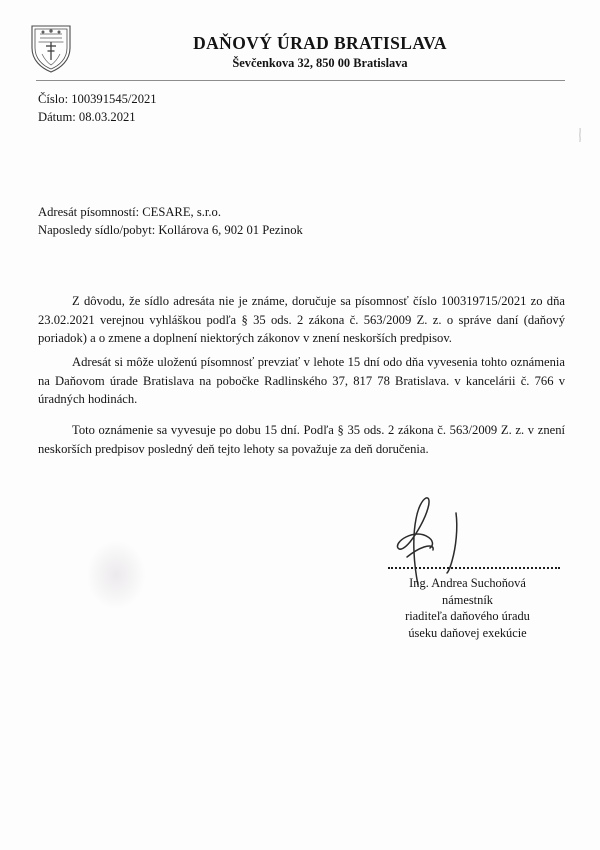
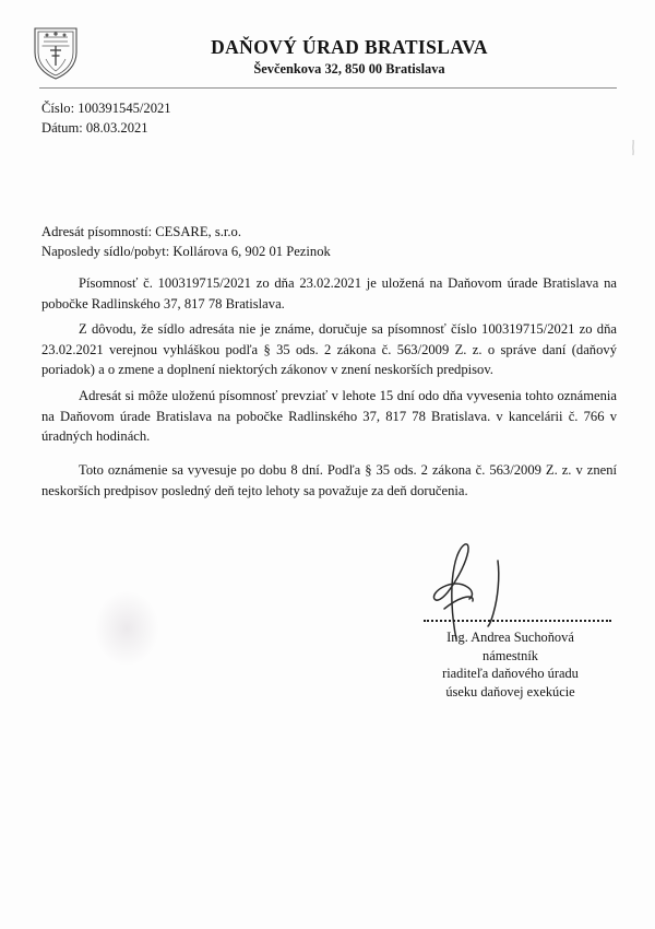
  DAŇOVÝ ÚRAD BRATISLAVA
  Ševčenkova 32, 850 00 Bratislava
  Číslo: 100391545/2021
  Dátum: 08.03.2021
  Adresát písomností: CESARE, s.r.o.
  Naposledy sídlo/pobyt: Kollárova 6, 902 01 Pezinok
+ Písomnosť č. 100319715/2021 zo dňa 23.02.2021 je uložená na Daňovom úrade Bratislava na pobočke Radlinského 37, 817 78 Bratislava.
  Z dôvodu, že sídlo adresáta nie je známe, doručuje sa písomnosť číslo 100319715/2021 zo dňa 23.02.2021 verejnou vyhláškou podľa § 35 ods. 2 zákona č. 563/2009 Z. z. o správe daní (daňový poriadok) a o zmene a doplnení niektorých zákonov v znení neskorších predpisov.
  Adresát si môže uloženú písomnosť prevziať v lehote 15 dní odo dňa vyvesenia tohto oznámenia na Daňovom úrade Bratislava na pobočke Radlinského 37, 817 78 Bratislava. v kancelárii č. 766 v úradných hodinách.
- Toto oznámenie sa vyvesuje po dobu 15 dní. Podľa § 35 ods. 2 zákona č. 563/2009 Z. z. v znení neskorších predpisov posledný deň tejto lehoty sa považuje za deň doručenia.
+ Toto oznámenie sa vyvesuje po dobu 8 dní. Podľa § 35 ods. 2 zákona č. 563/2009 Z. z. v znení neskorších predpisov posledný deň tejto lehoty sa považuje za deň doručenia.
  Ing. Andrea Suchoňová
  námestník
  riaditeľa daňového úradu
  úseku daňovej exekúcie
